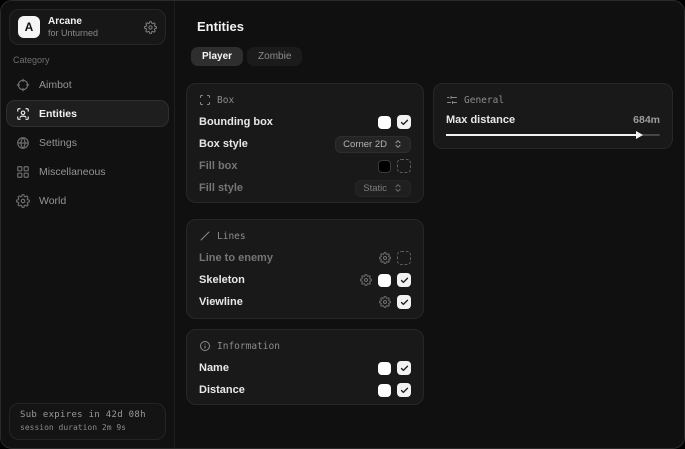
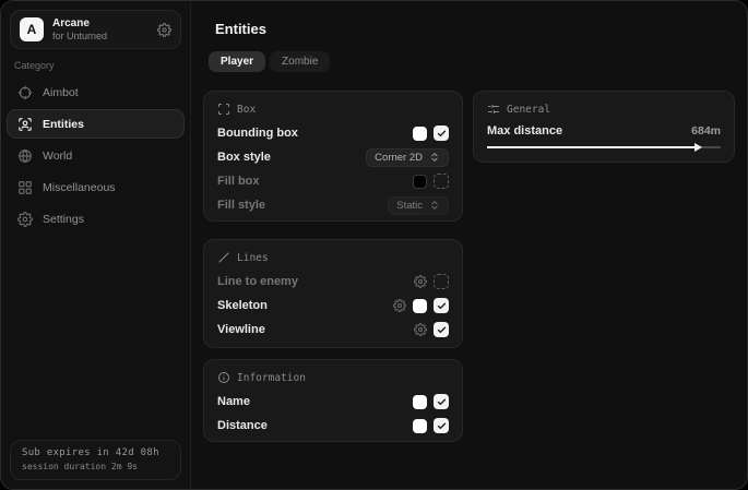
  A
  Arcane
  for Unturned
  Category
  Aimbot
  Entities
- Settings
+ World
  Miscellaneous
- World
+ Settings
  Sub expires in 42d 08h
  session duration 2m 9s
  Entities
  Player
  Zombie
  Box
  Bounding box
  Box style
  Corner 2D
  Fill box
  Fill style
  Static
  Lines
  Line to enemy
  Skeleton
  Viewline
  Information
  Name
  Distance
  General
  Max distance
  684m
